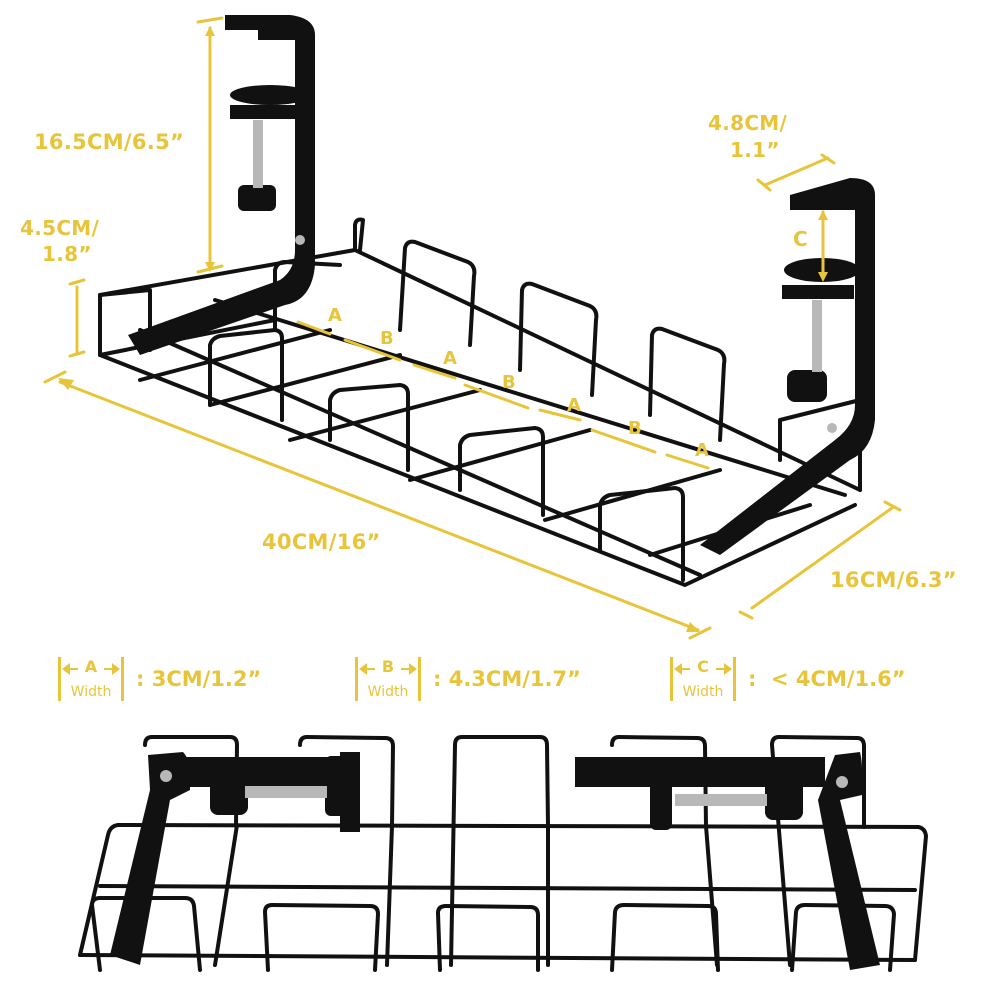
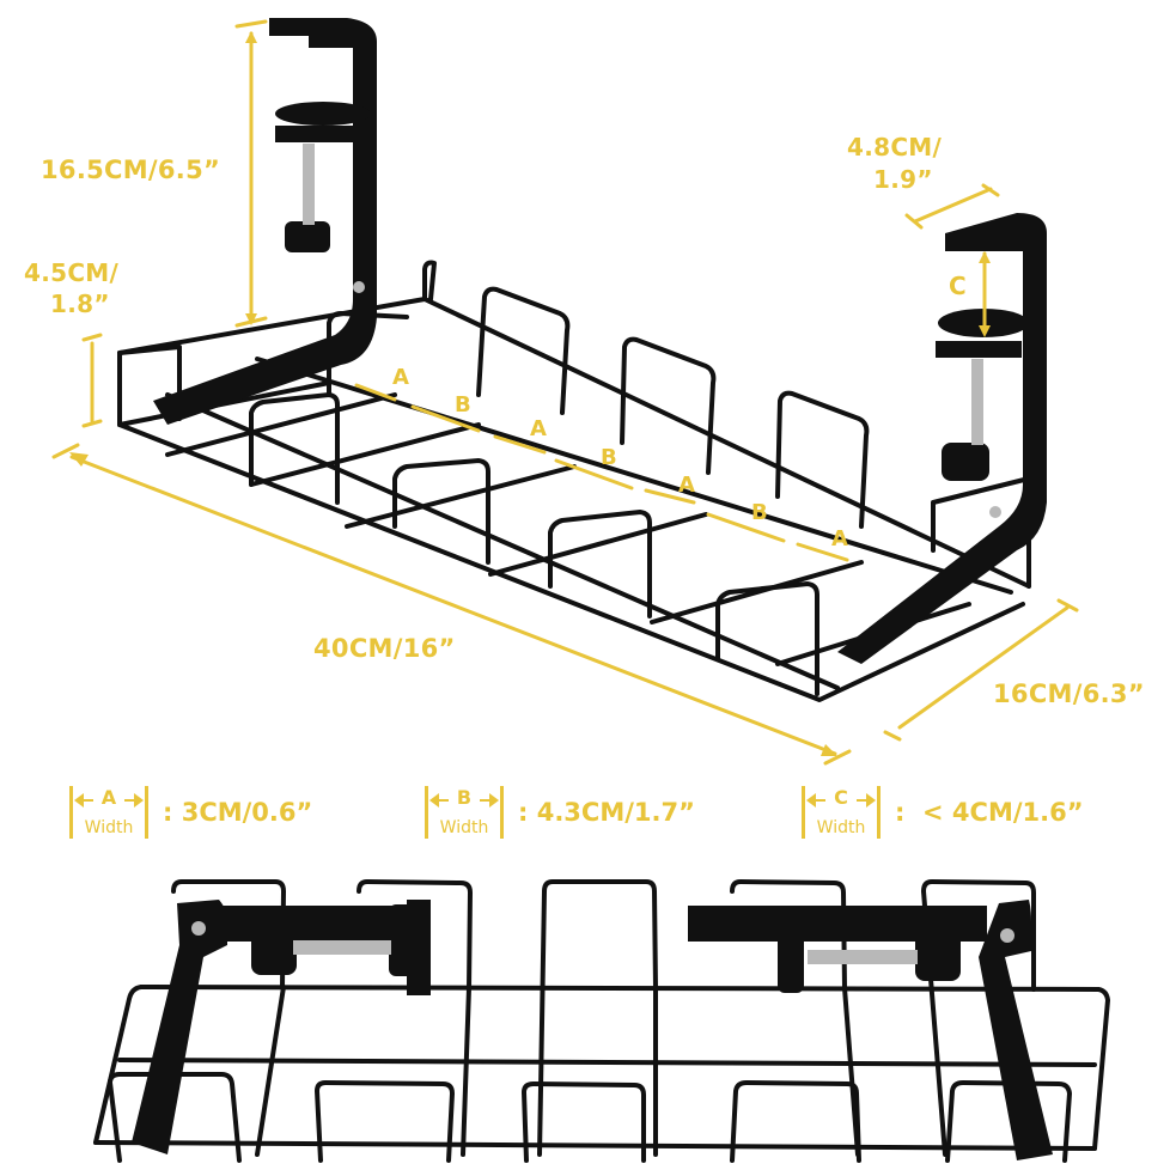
  16.5CM/6.5”
  4.5CM/
  1.8”
  4.8CM/
- 1.1”
+ 1.9”
  C
  40CM/16”
  16CM/6.3”
  A
  B
  A
  B
  A
  B
  A
  A
  Width
- : 3CM/1.2”
+ : 3CM/0.6”
  B
  Width
  : 4.3CM/1.7”
  C
  Width
  : < 4CM/1.6”
